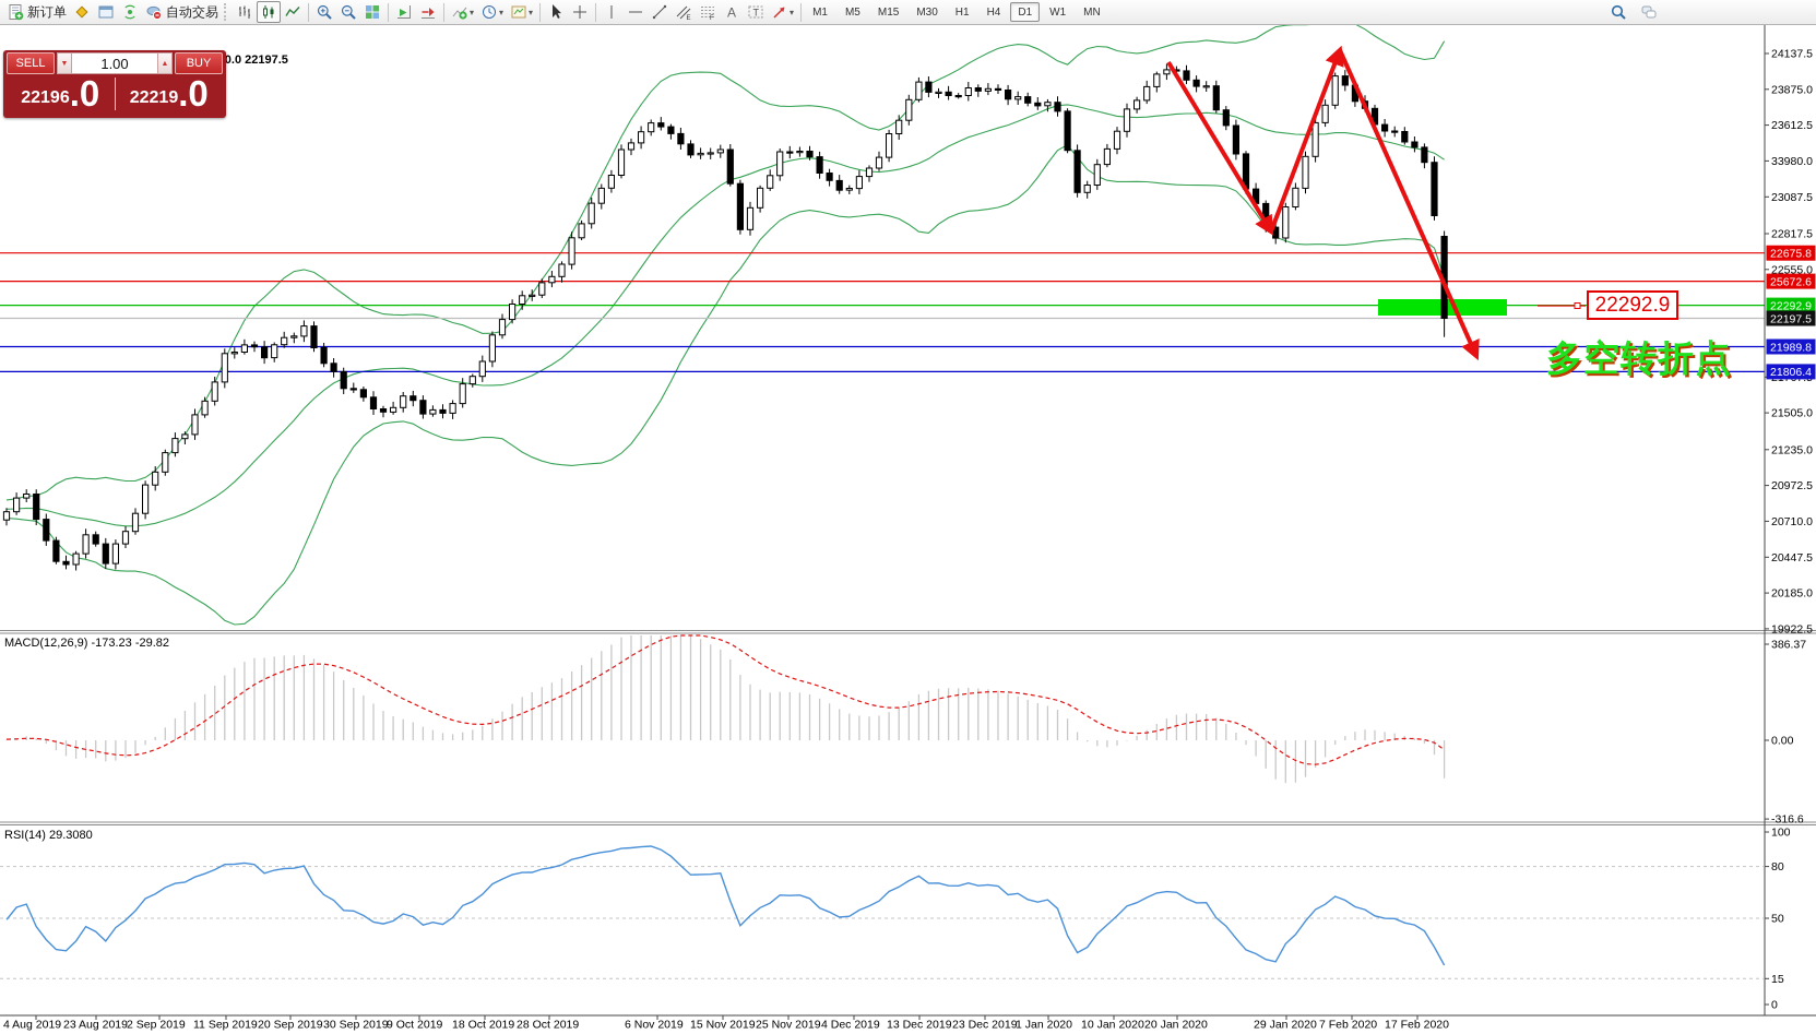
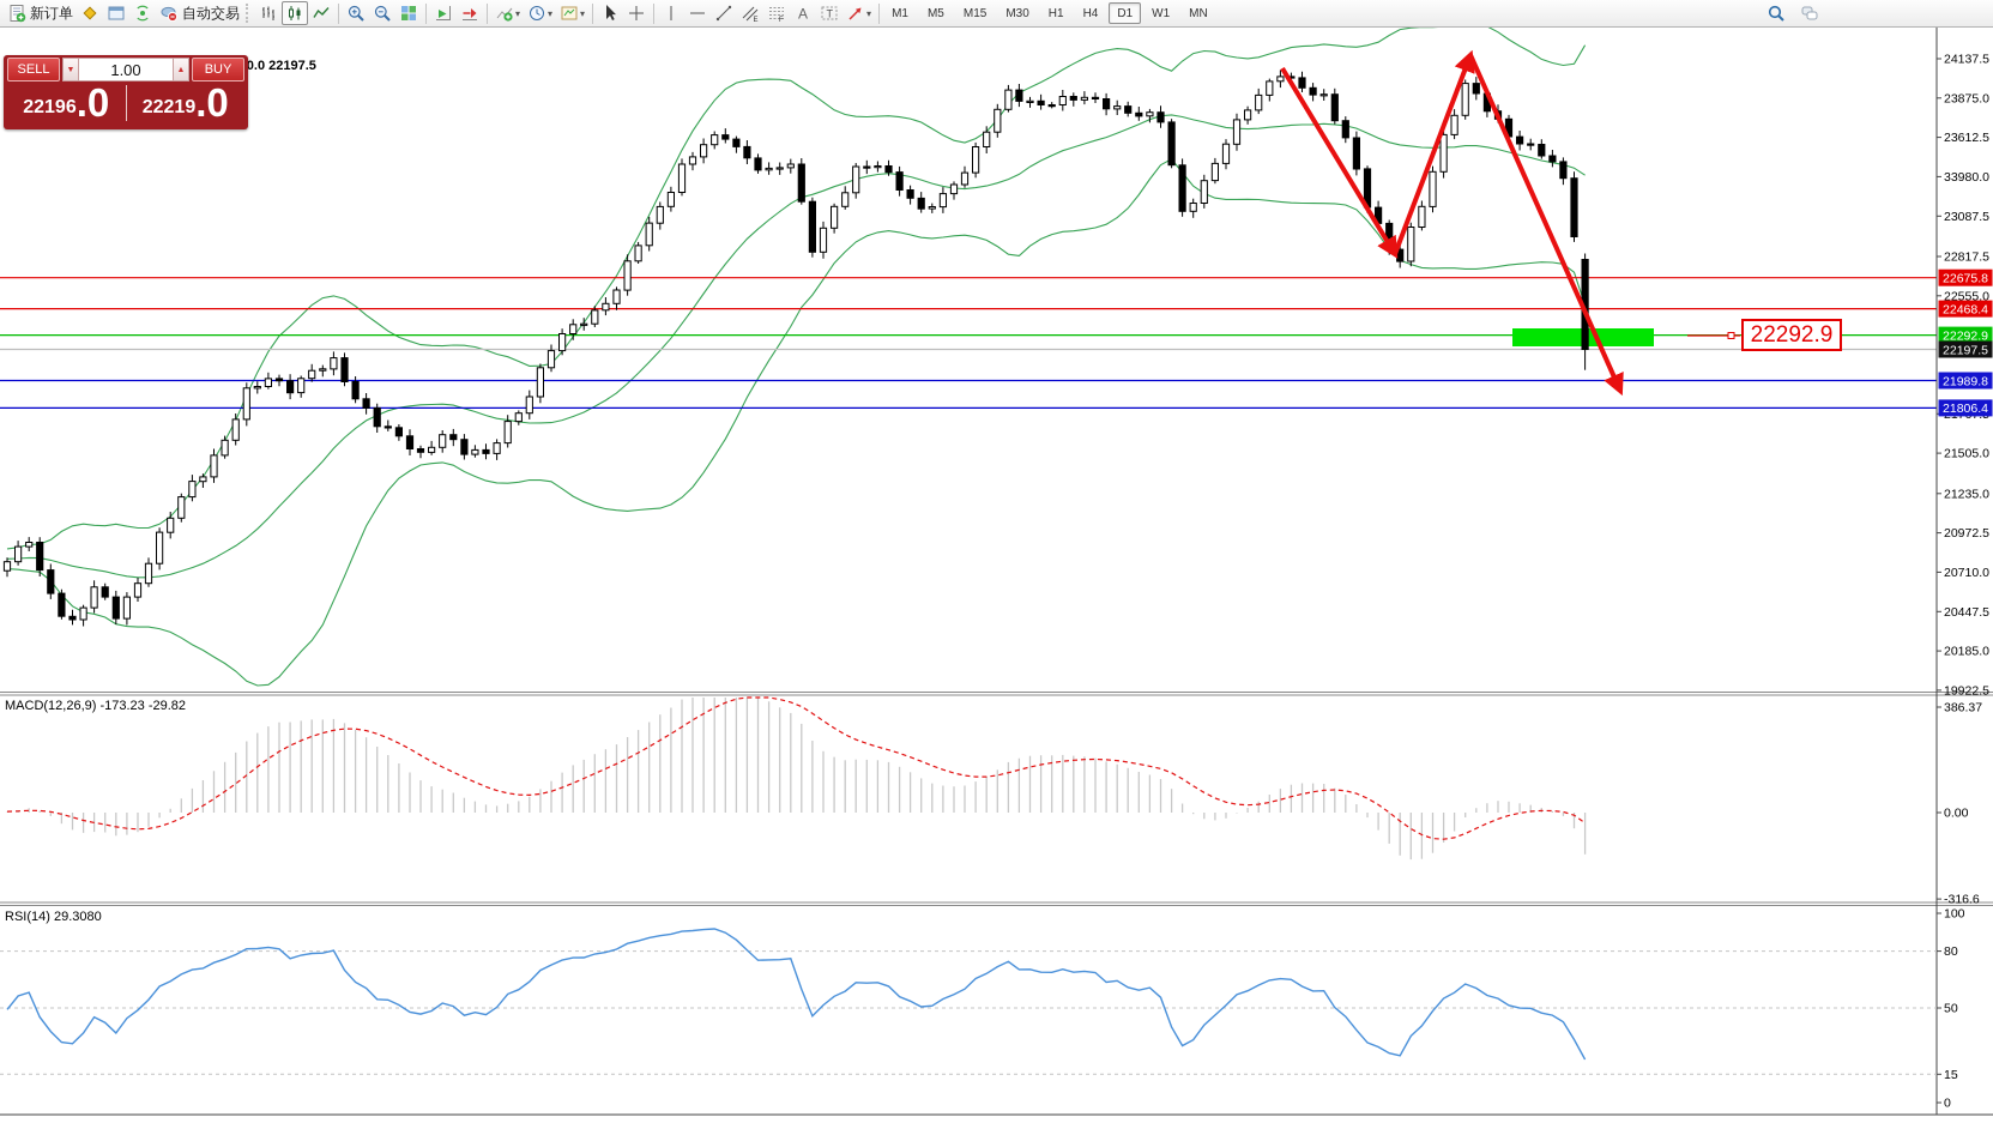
  新订单
  自动交易
  ▾
  ▾
  ▾
  A
  T
  ▾
  M1
  M5
  M15
  M30
  H1
  H4
  D1
  W1
  MN
  24137.5
  23875.0
  23612.5
  33980.0
  23087.5
  22817.5
  22555.0
  21505.0
  21235.0
  20972.5
  20710.0
  20447.5
  20185.0
  19922.5
  386.37
  0.00
  -316.6
  100
  80
  50
  15
  0
  22675.8
- 25672.6
+ 22468.4
  22292.9
  22197.5
  21989.8
  21806.4
- 4 Aug 2019
- 23 Aug 2019
- 2 Sep 2019
- 11 Sep 2019
- 20 Sep 2019
- 30 Sep 2019
- 9 Oct 2019
- 18 Oct 2019
- 28 Oct 2019
- 6 Nov 2019
- 15 Nov 2019
- 25 Nov 2019
- 4 Dec 2019
- 13 Dec 2019
- 23 Dec 2019
- 1 Jan 2020
- 10 Jan 2020
- 20 Jan 2020
- 29 Jan 2020
- 7 Feb 2020
- 17 Feb 2020
  MACD(12,26,9) -173.23 -29.82
  RSI(14) 29.3080
  SELL
  1.00
  BUY
  22196
  .0
  22219
  .0
  22292.9
- 多空转折点
